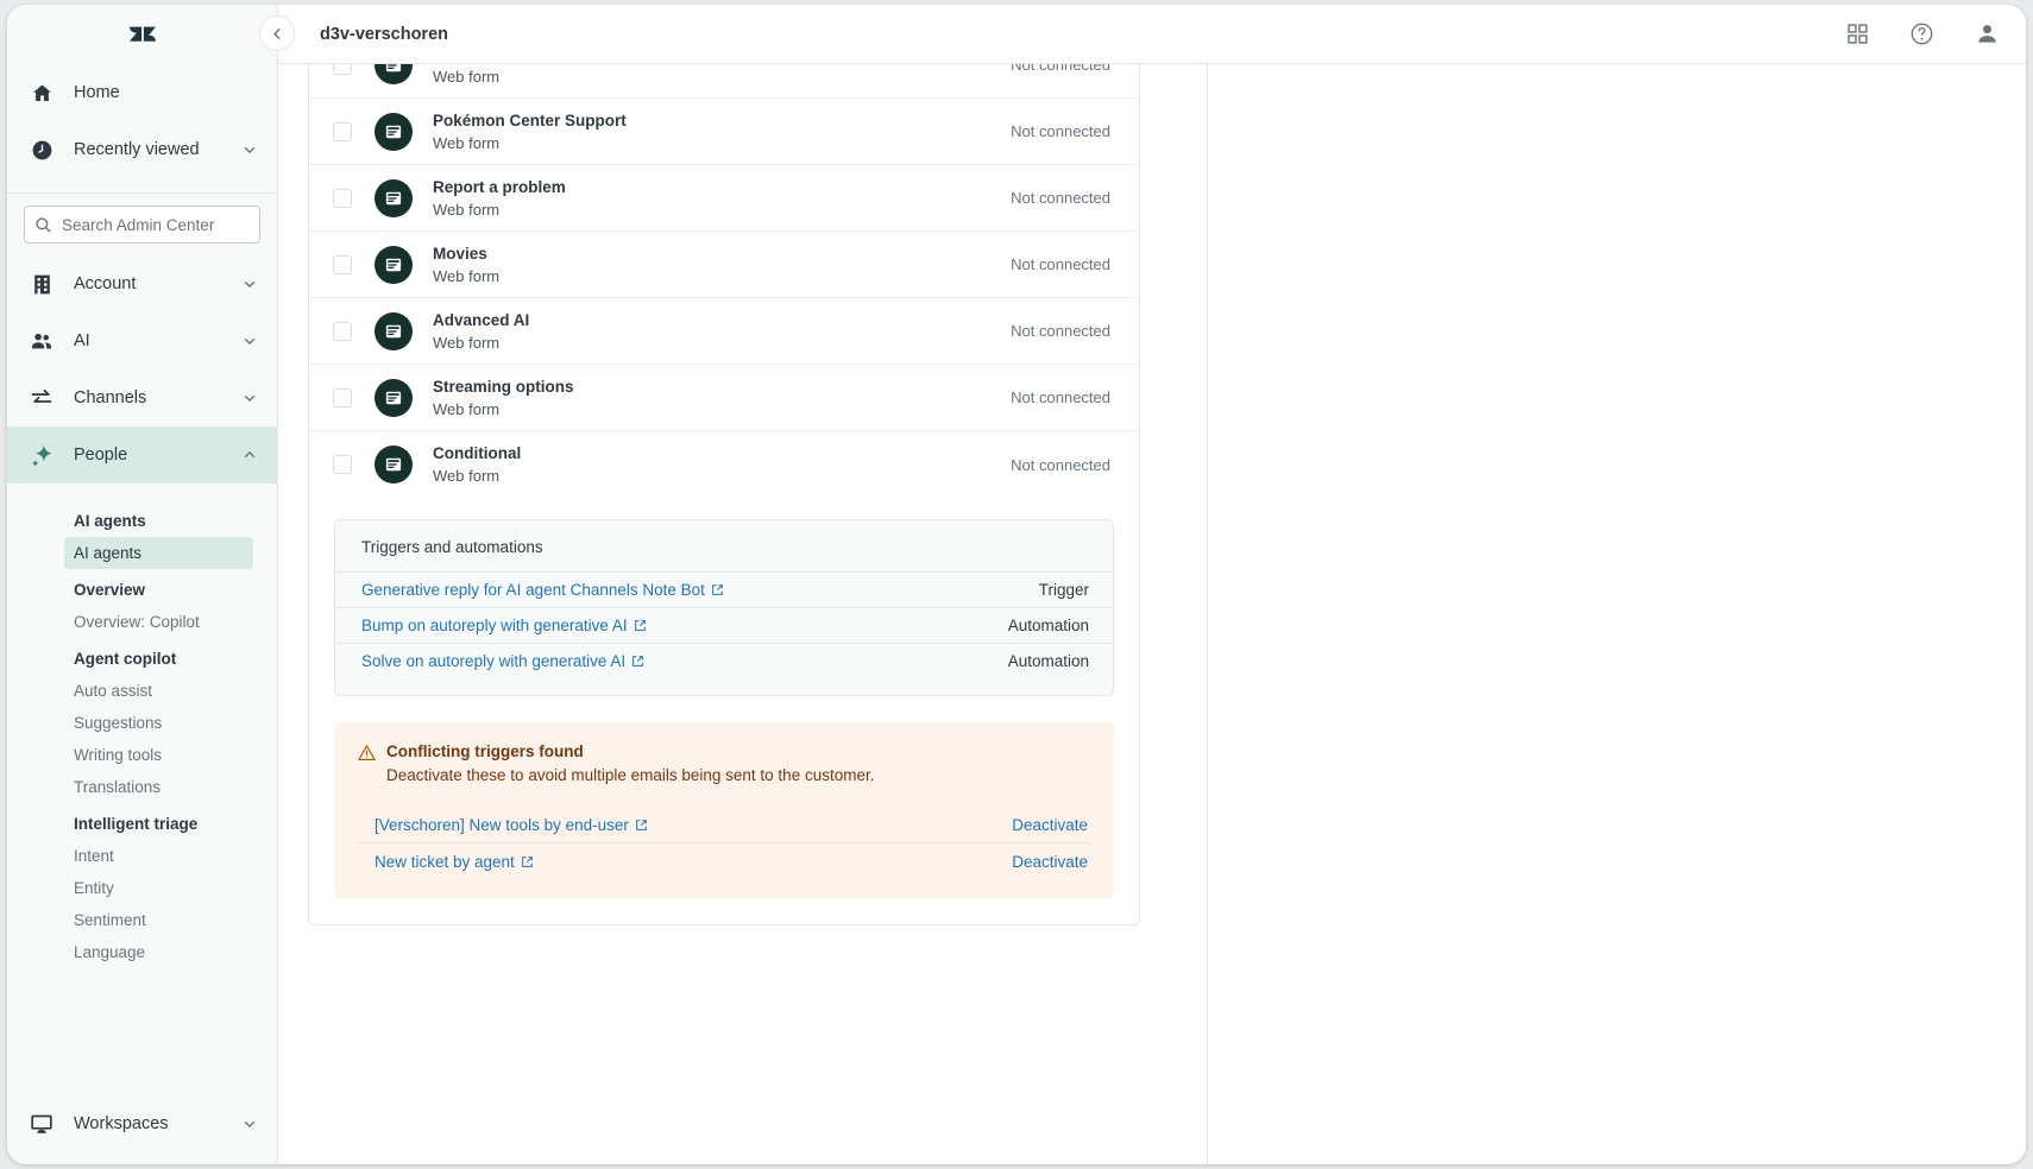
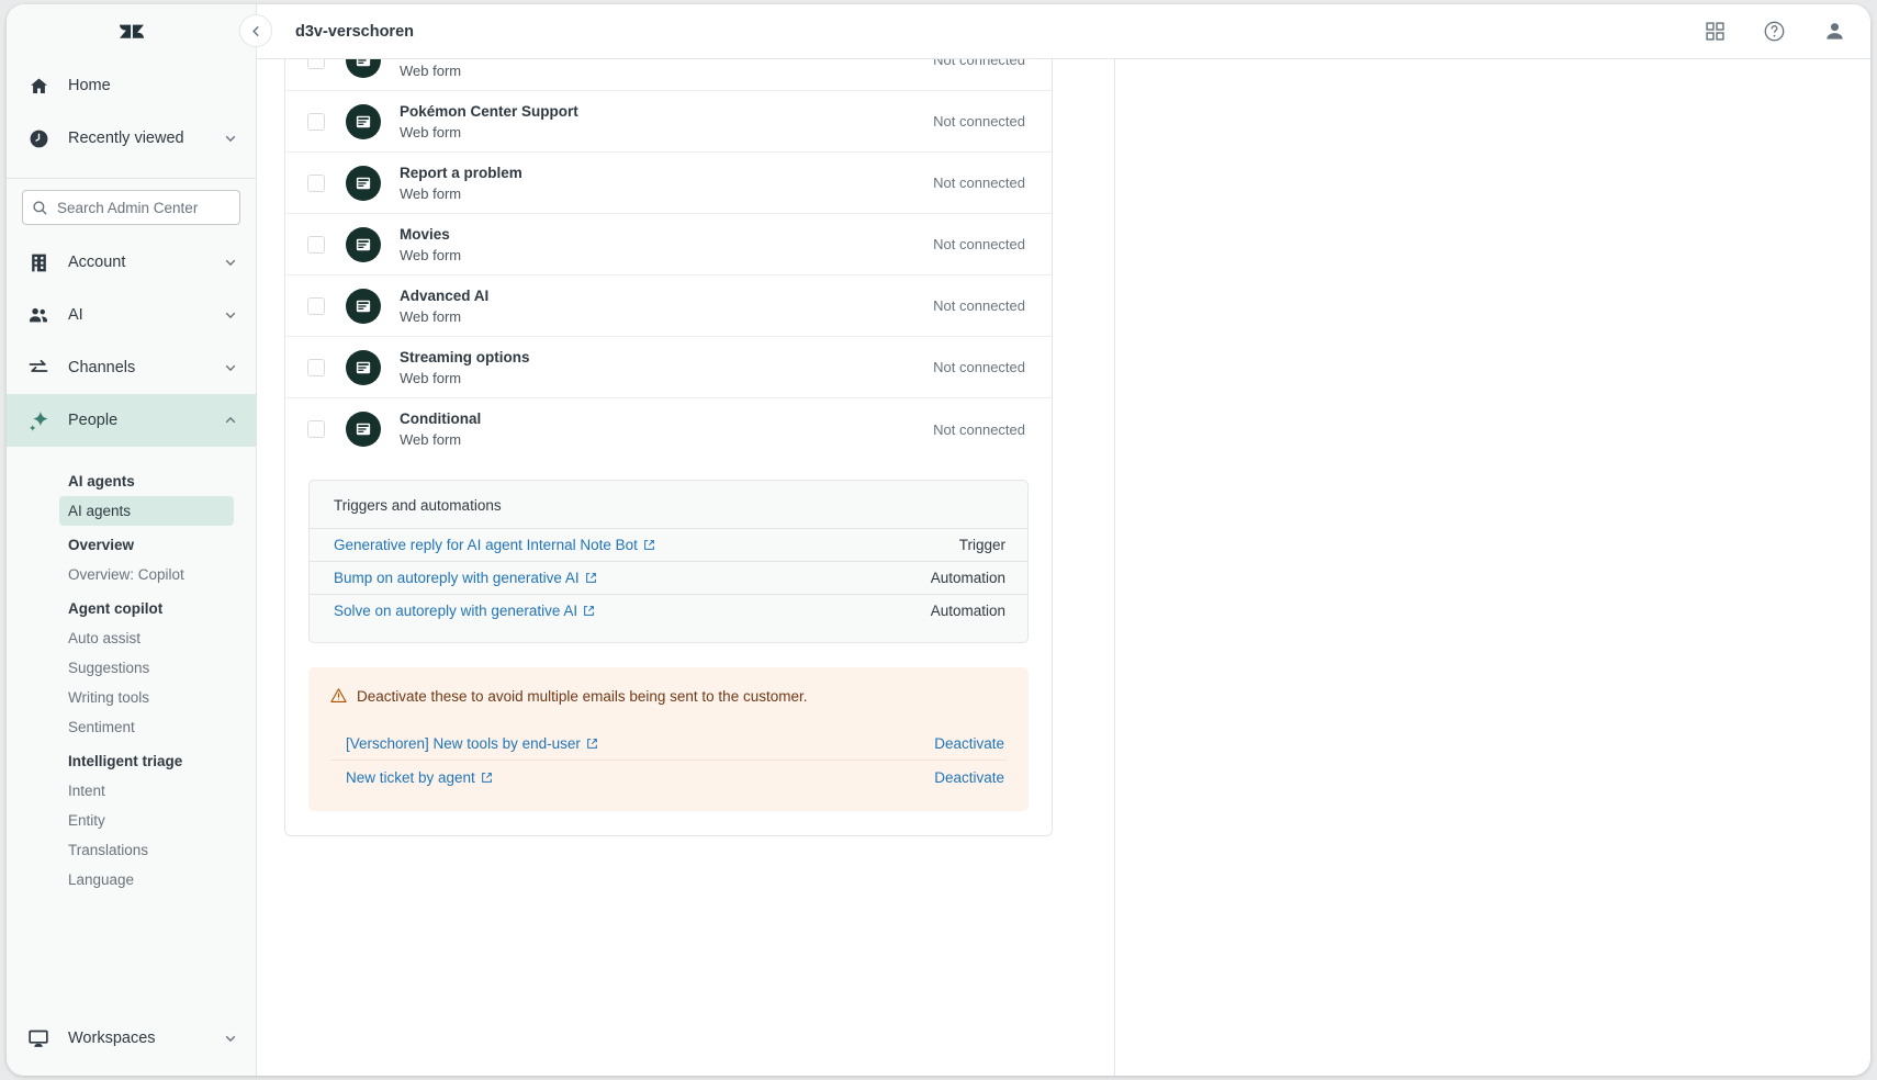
  Home
  Recently viewed
  Search Admin Center
  Account
  AI
  Channels
  People
  AI agents
  AI agents
  Overview
  Overview: Copilot
  Agent copilot
  Auto assist
  Suggestions
  Writing tools
- Translations
+ Sentiment
  Intelligent triage
  Intent
  Entity
- Sentiment
+ Translations
  Language
  Workspaces
  d3v-verschoren
  Web form
  Not connected
  Pokémon Center Support
  Web form
  Not connected
  Report a problem
  Web form
  Not connected
  Movies
  Web form
  Not connected
  Advanced AI
  Web form
  Not connected
  Streaming options
  Web form
  Not connected
  Conditional
  Web form
  Not connected
  Triggers and automations
- Generative reply for AI agent Channels Note Bot
+ Generative reply for AI agent Internal Note Bot
  Trigger
  Bump on autoreply with generative AI
  Automation
  Solve on autoreply with generative AI
  Automation
- Conflicting triggers found
  Deactivate these to avoid multiple emails being sent to the customer.
  [Verschoren] New tools by end-user
  Deactivate
  New ticket by agent
  Deactivate
